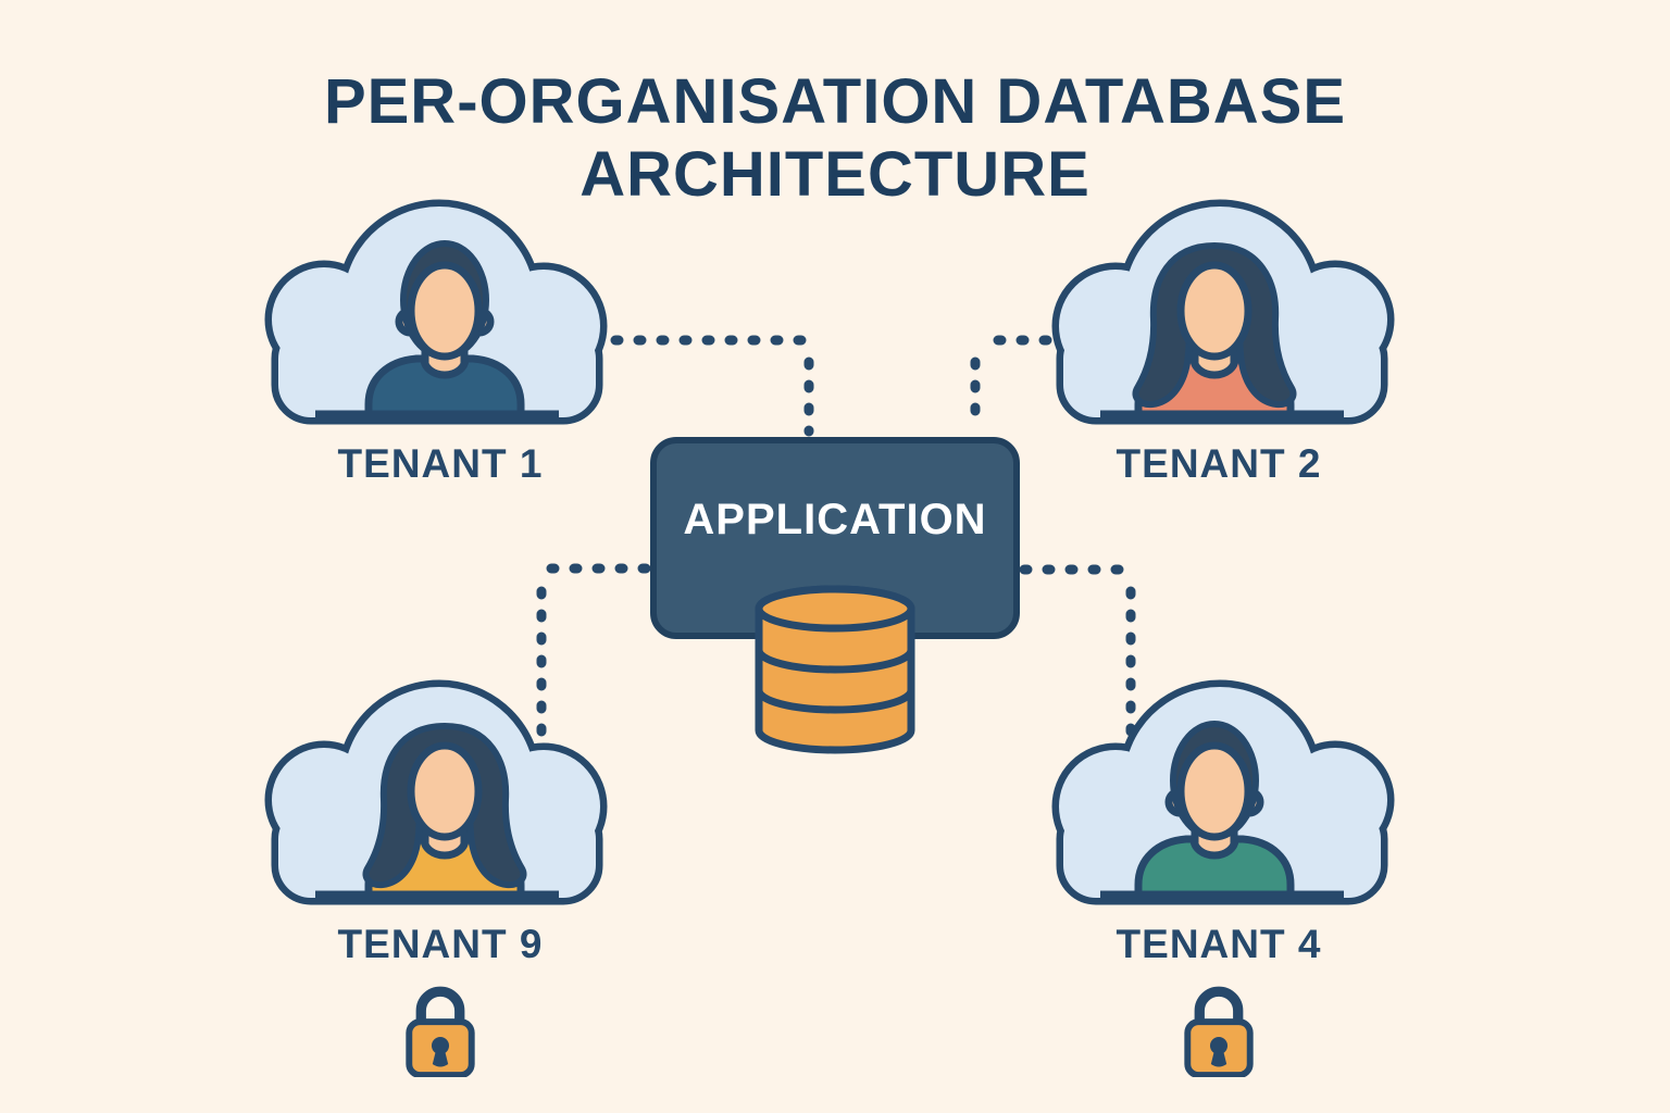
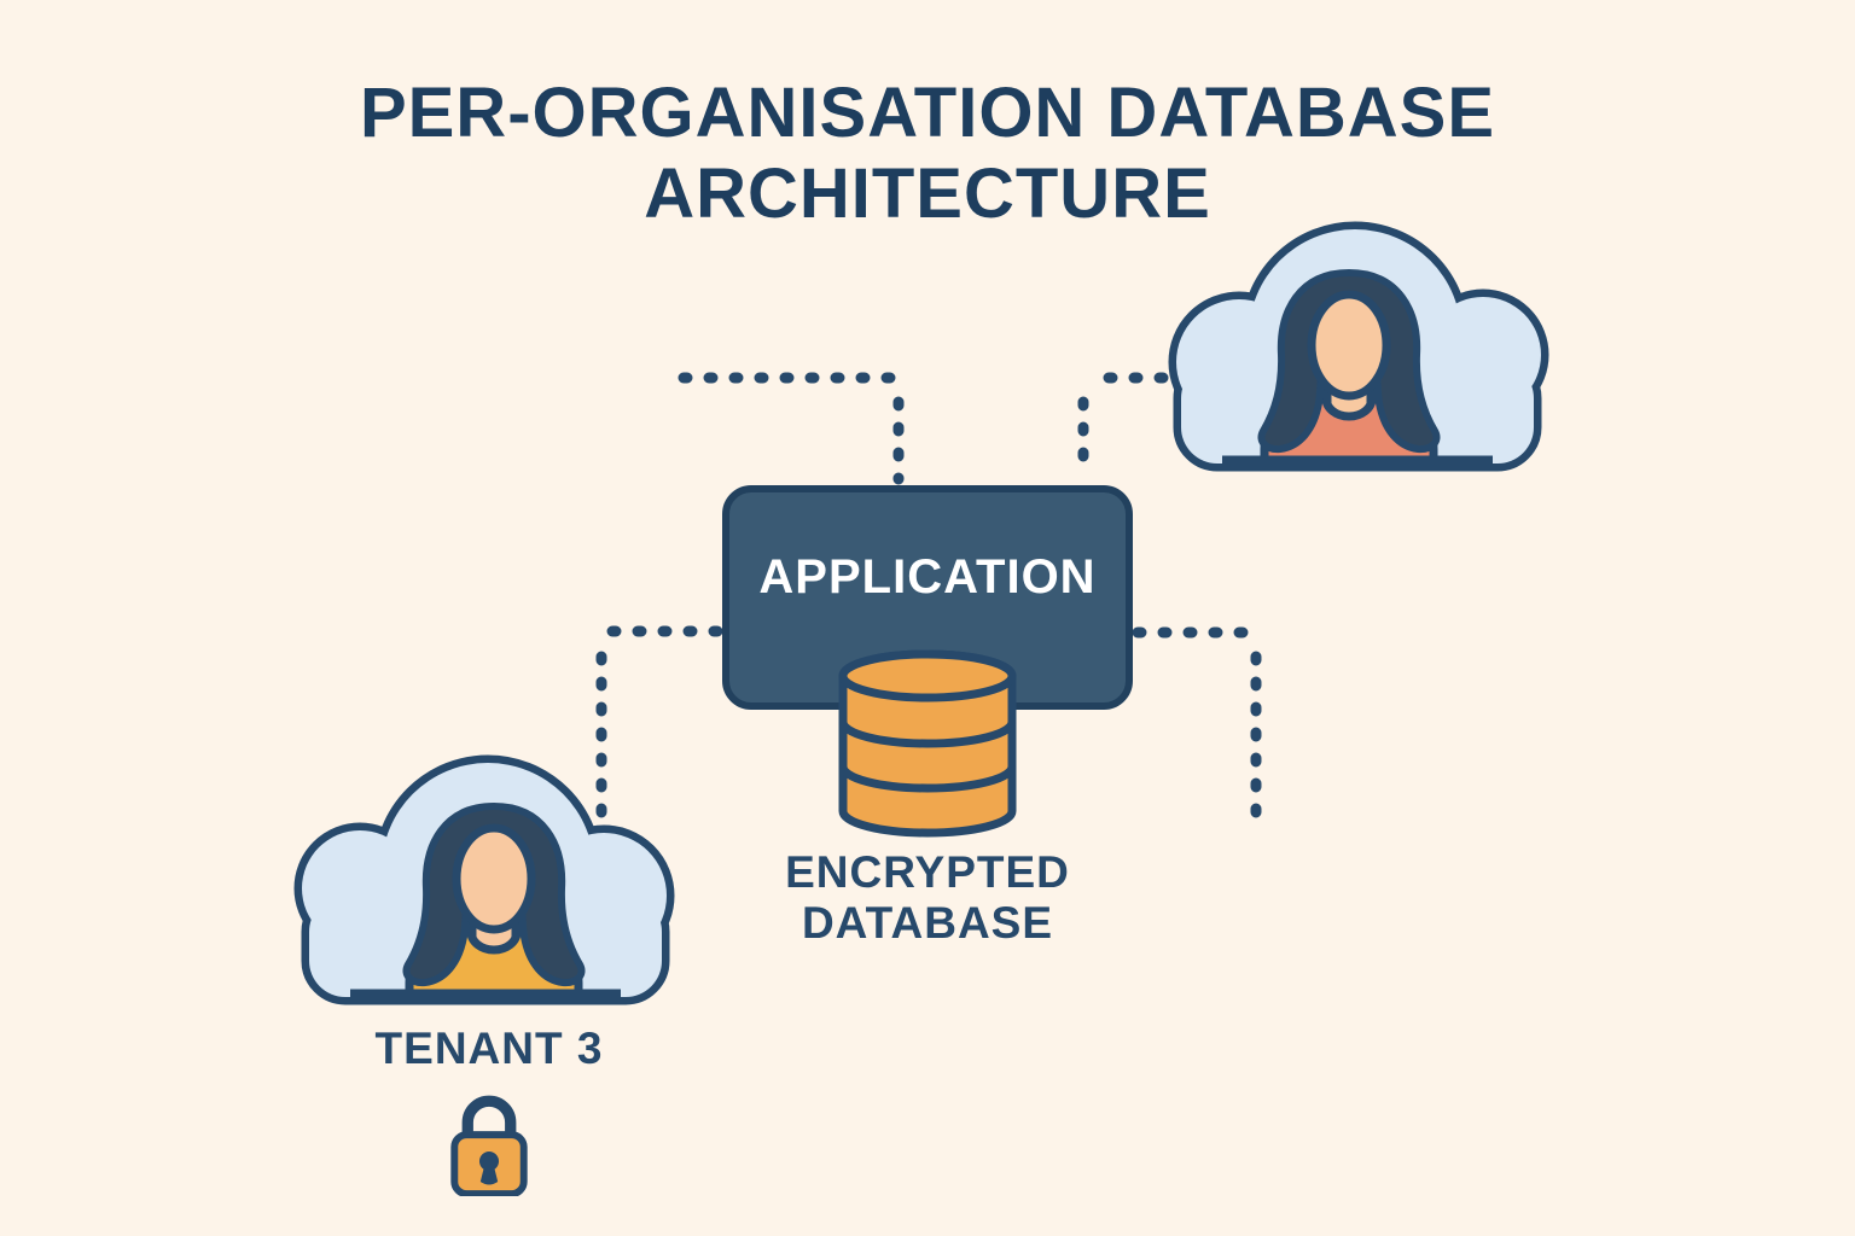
  PER-ORGANISATION DATABASE
  ARCHITECTURE
- TENANT 1
- TENANT 2
- TENANT 9
+ TENANT 3
- TENANT 4
  APPLICATION
+ ENCRYPTED
+ DATABASE
